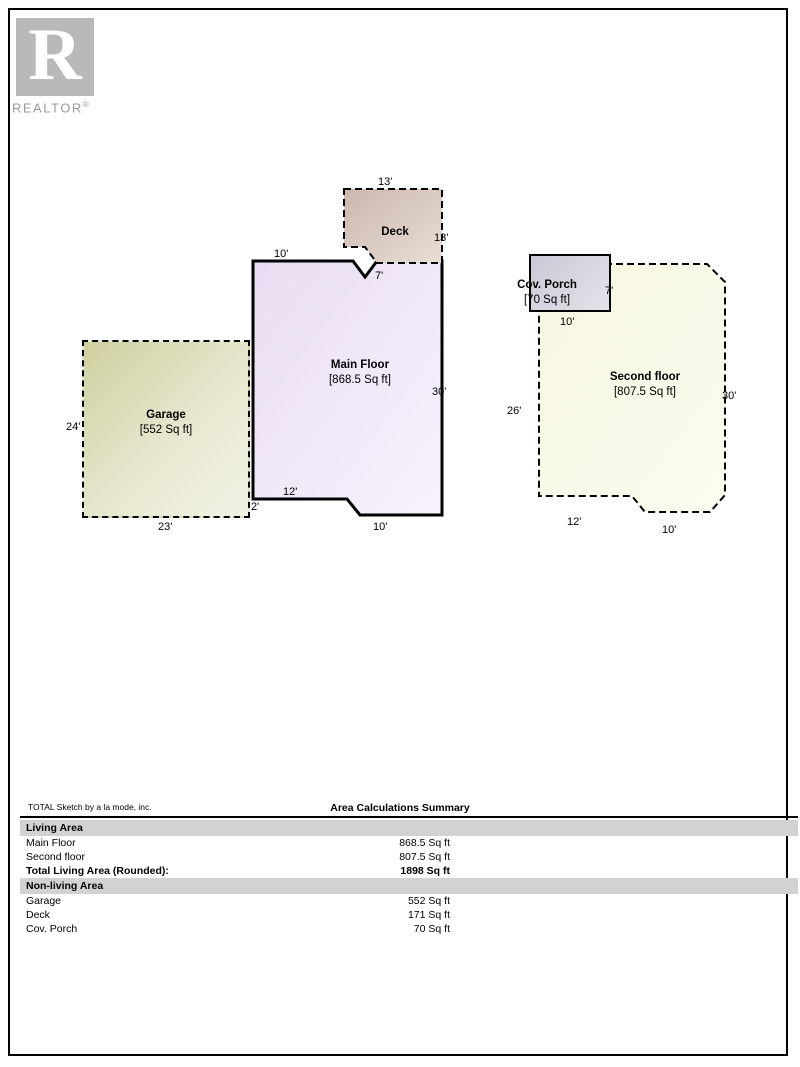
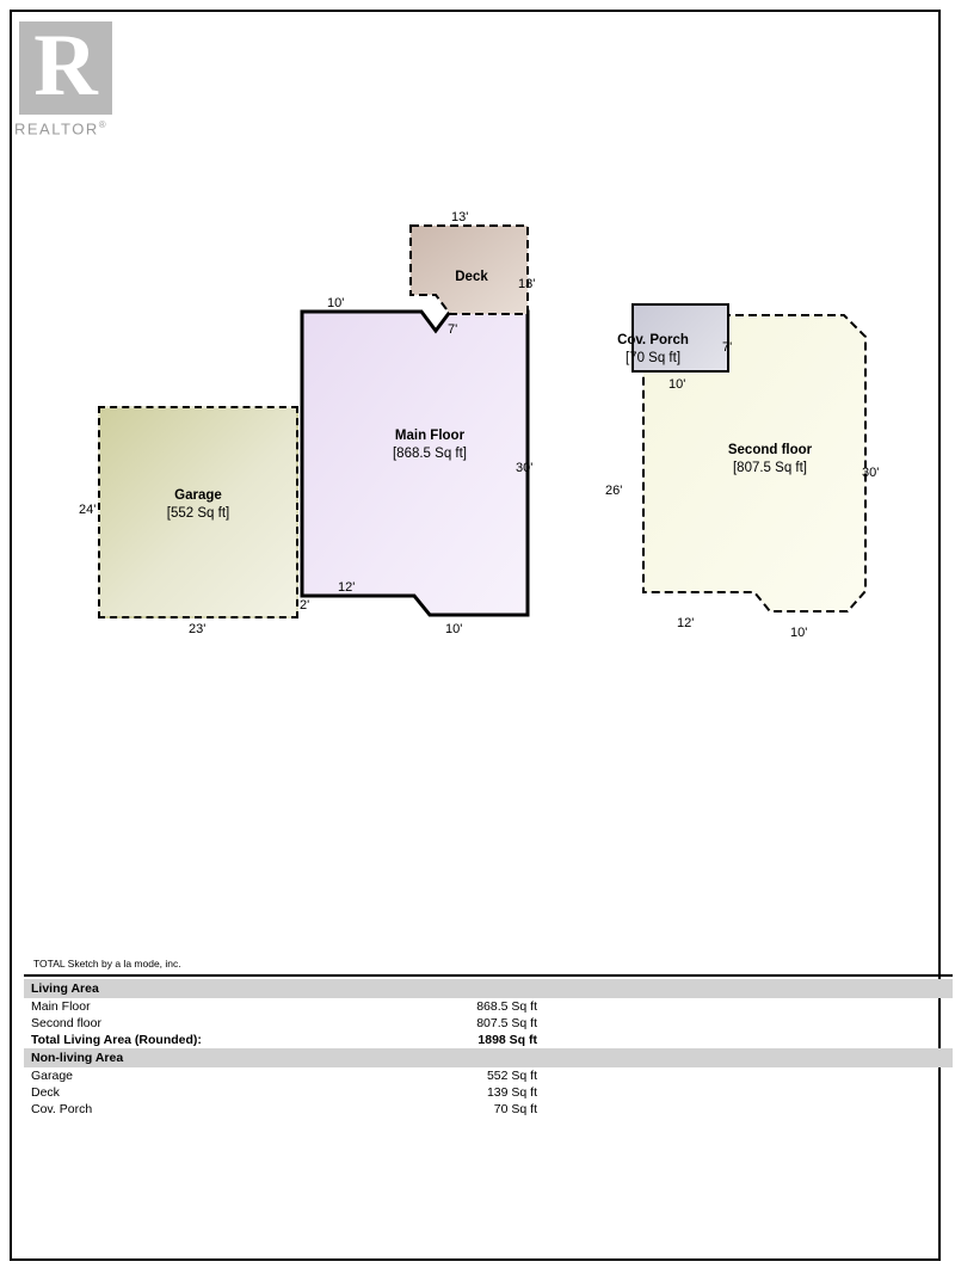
  R
  REALTOR®
  Garage
  [552 Sq ft]
  Main Floor
  [868.5 Sq ft]
  Deck
  Second floor
  [807.5 Sq ft]
  Cov. Porch
  [70 Sq ft]
  24'
  23'
  2'
  10'
  7'
  30'
  12'
  10'
  13'
  13'
  7'
  10'
  26'
  30'
  12'
  10'
  TOTAL Sketch by a la mode, inc.
- Area Calculations Summary
  Living Area
  Main Floor
  868.5 Sq ft
  Second floor
  807.5 Sq ft
  Total Living Area (Rounded):
  1898 Sq ft
  Non-living Area
  Garage
  552 Sq ft
  Deck
- 171 Sq ft
+ 139 Sq ft
  Cov. Porch
  70 Sq ft
